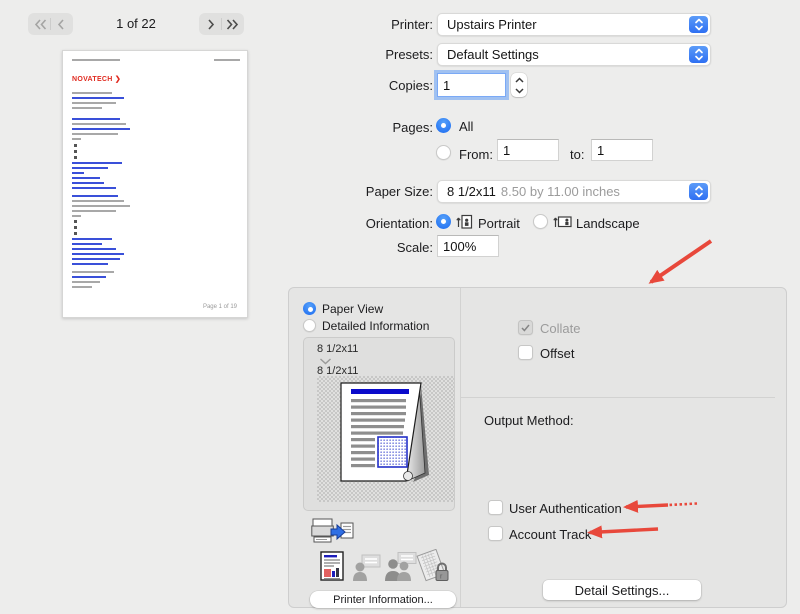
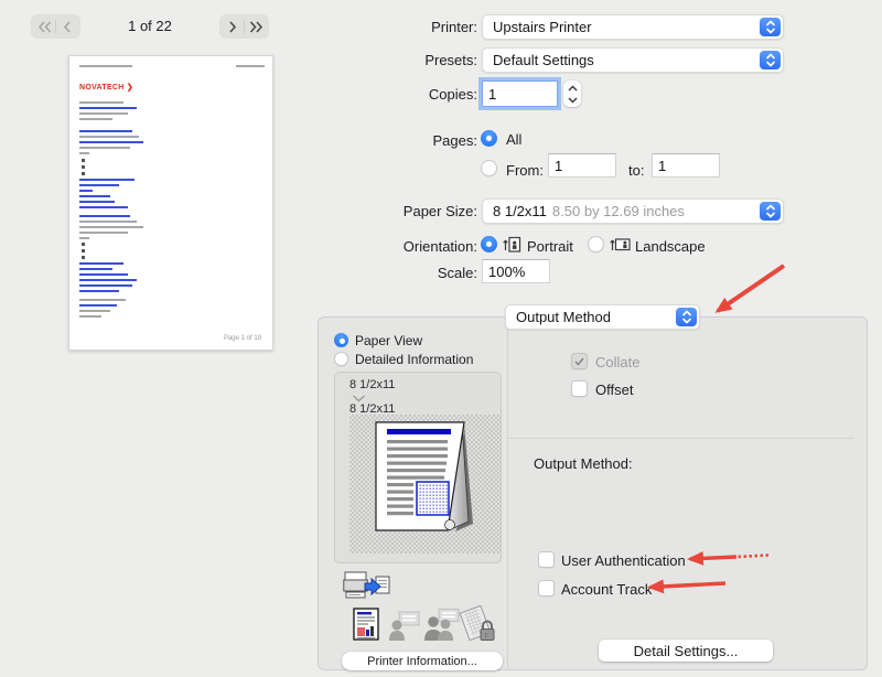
  1 of 22
  Printer:
  Upstairs Printer
  Presets:
  Default Settings
  Copies:
  1
  Pages:
  All
  From:
  1
  to:
  1
  Paper Size:
  8 1/2x11
- 8.50 by 11.00 inches
+ 8.50 by 12.69 inches
  Orientation:
  Portrait
  Landscape
  Scale:
  100%
+ Output Method
  Paper View
  Detailed Information
  8 1/2x11
  8 1/2x11
  Printer Information...
  Collate
  Offset
  Output Method:
  User Authentication
  Account Track
  Detail Settings...
